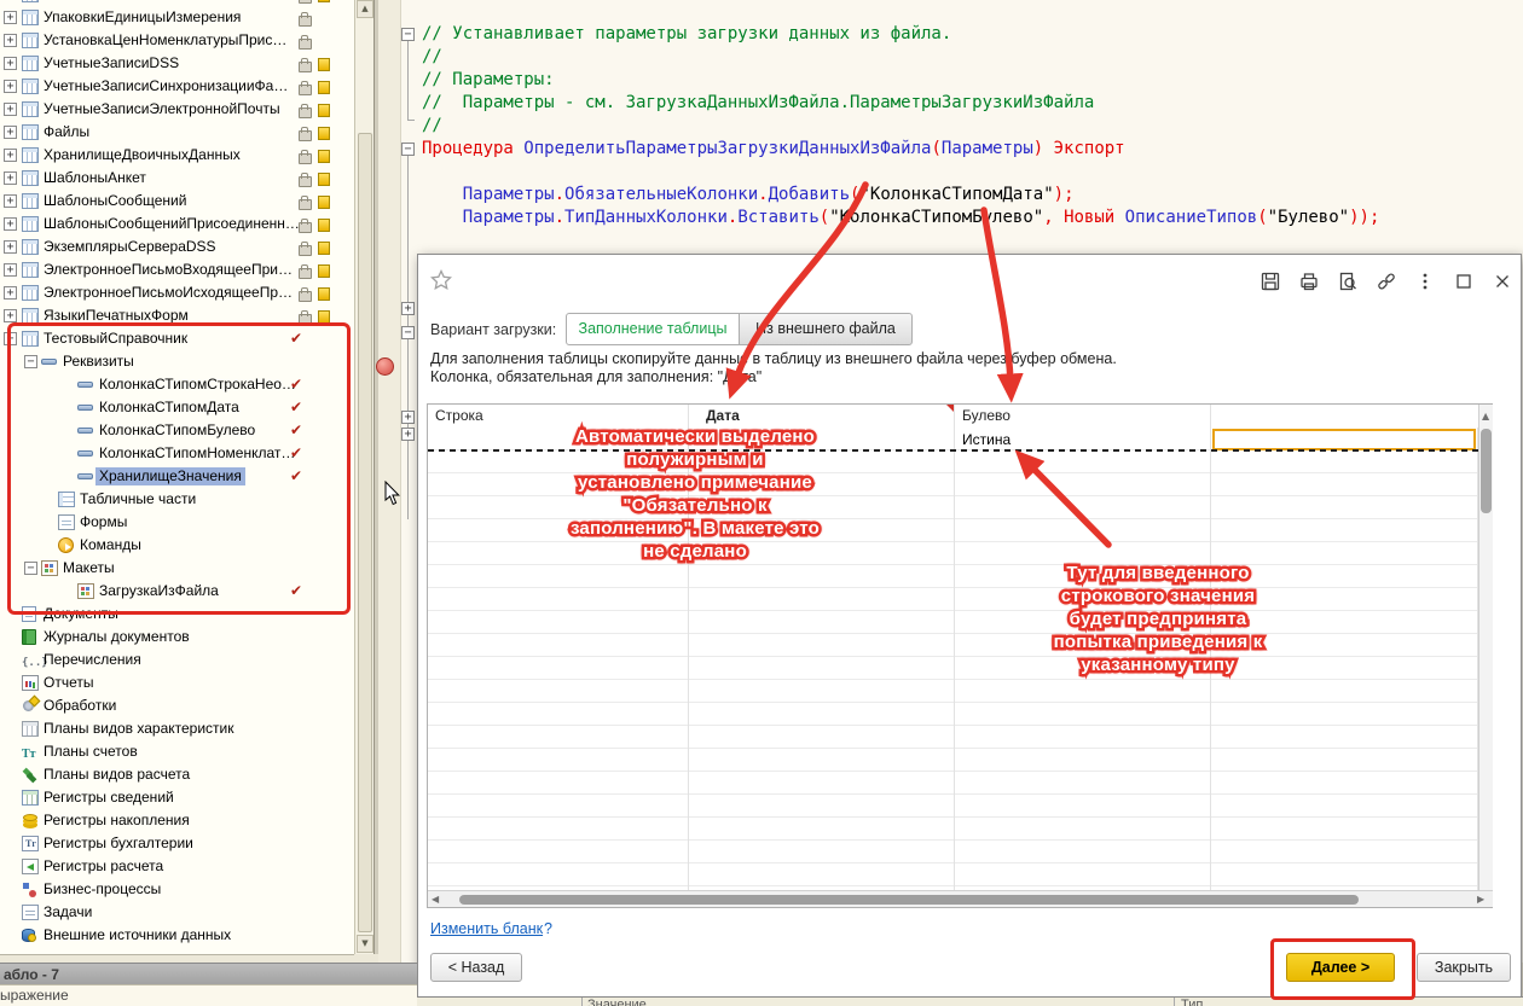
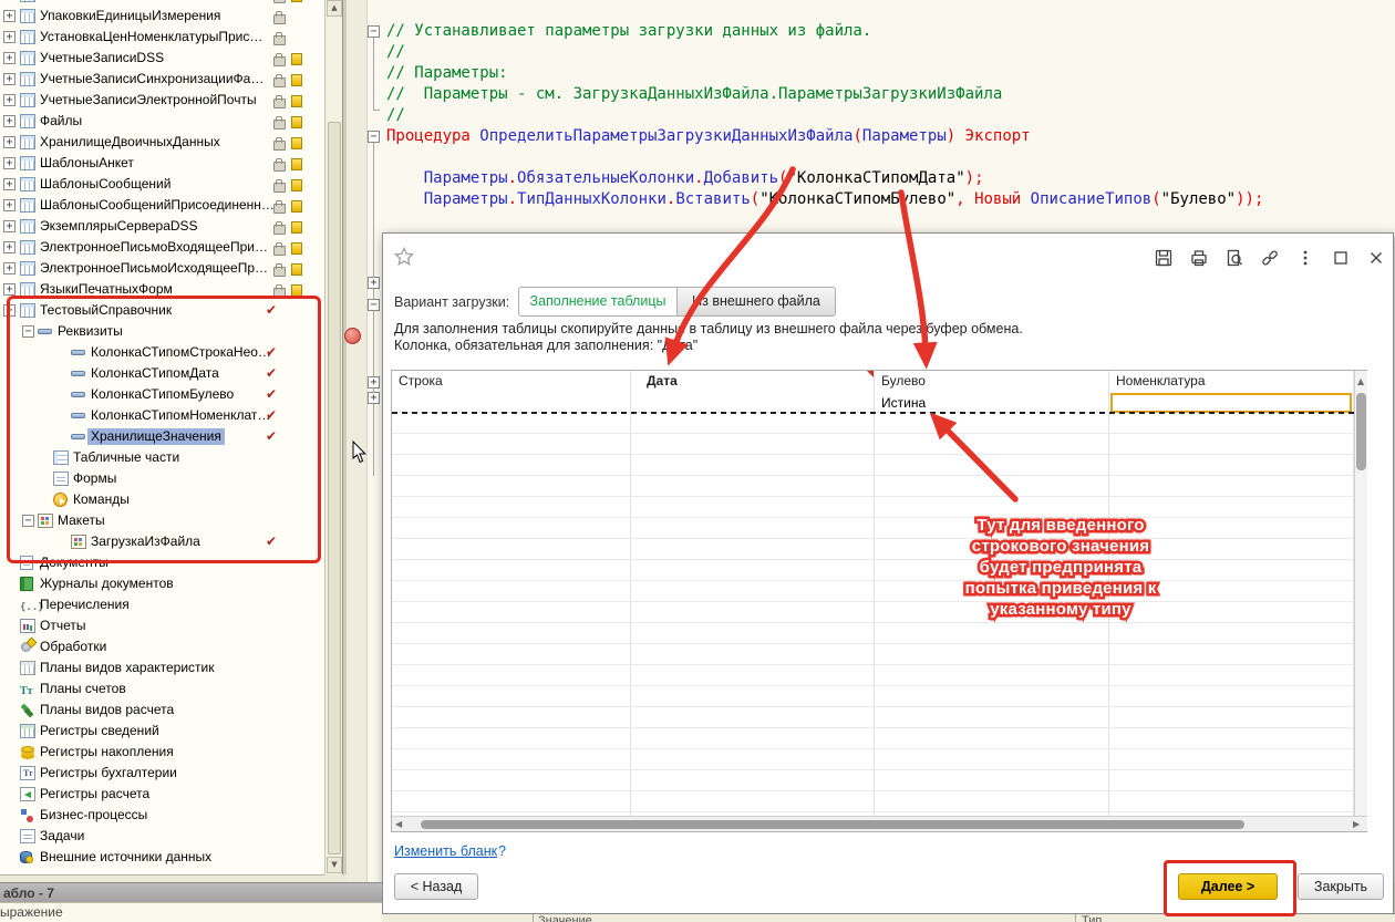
  +
  УпаковкиЕдиницыИзмерения
  +
  УстановкаЦенНоменклатурыПрис…
  +
  УчетныеЗаписиDSS
  +
  УчетныеЗаписиСинхронизацииФа…
  +
  УчетныеЗаписиЭлектроннойПочты
  +
  Файлы
  +
  ХранилищеДвоичныхДанных
  +
  ШаблоныАнкет
  +
  ШаблоныСообщений
  +
  ШаблоныСообщенийПрисоединенн…
  +
  ЭкземплярыСервераDSS
  +
  ЭлектронноеПисьмоВходящееПри…
  +
  ЭлектронноеПисьмоИсходящееПр…
  +
  ЯзыкиПечатныхФорм
  −
  ТестовыйСправочник
  ✔
  −
  Реквизиты
  КолонкаСТипомСтрокаНео…
  ✔
  КолонкаСТипомДата
  ✔
  КолонкаСТипомБулево
  ✔
  КолонкаСТипомНоменклат…
  ✔
  ХранилищеЗначения
  ✔
  Табличные части
  Формы
  Команды
  −
  Макеты
  ЗагрузкаИзФайла
  ✔
  Документы
  Журналы документов
  Перечисления
  Отчеты
  Обработки
  Планы видов характеристик
  Планы счетов
  Планы видов расчета
  Регистры сведений
  Регистры накопления
  Регистры бухгалтерии
  Регистры расчета
  Бизнес-процессы
  Задачи
  Внешние источники данных
  ▲
  ▼
  −
  −
  +
  −
  +
  +
  // Устанавливает параметры загрузки данных из файла.
  //
  // Параметры:
  // Параметры - см. ЗагрузкаДанныхИзФайла.ПараметрыЗагрузкиИзФайла
  //
  Процедура ОпределитьПараметрыЗагрузкиДанныхИзФайла(Параметры) Экспорт
  Параметры.ОбязательныеКолонки.Добавить("КолонкаСТипомДата");
  Параметры.ТипДанныхКолонки.Вставить("олонкаСТипомБлево", Новый ОписаниеТипов("Булево"));
  Вариант загрузки:
  Заполнение таблицы
  з внешнего файла
  Для заполнения таблицы скопируйте данны в таблицу из внешнего файла через буфер обмена.
  Колонка, обязательная для заполнения: "Дта"
  Строка
  Дата
  Булево
+ Номенклатура
  Истина
  ▲
  ◀
  ▶
  Изменить бланк
  ?
  < Назад
  Далее >
  Закрыть
- Автоматически выделено
- полужирным и
- установлено примечание
- "Обязательно к
- заполнению". В макете это
- не сделано
  Тут для введенного
  строкового значения
  будет предпринята
  попытка приведения к
  указанному типу
  абло - 7
  ыражение
  Значение
  Тип
